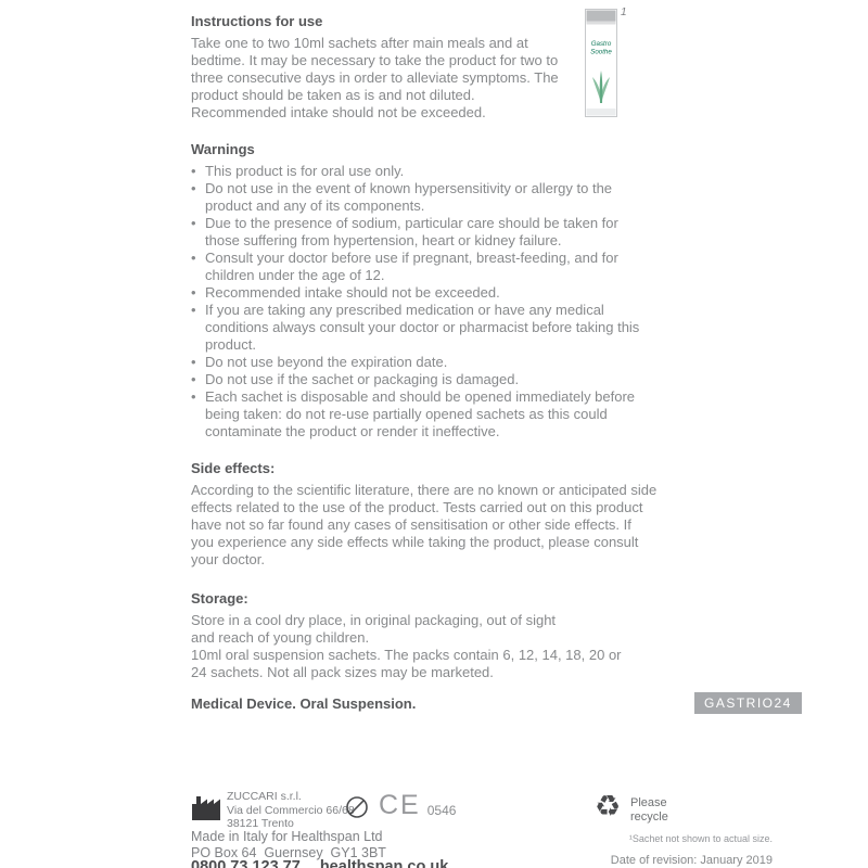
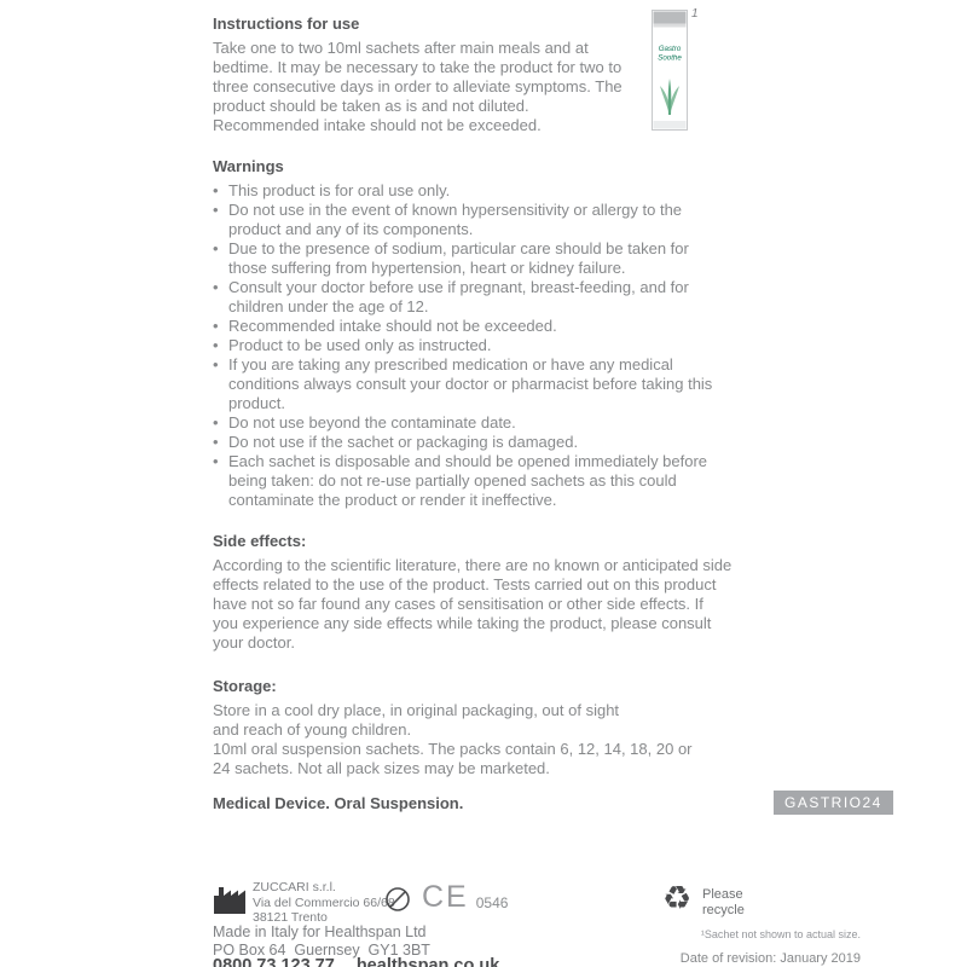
  1
  Instructions for use
  Take one to two 10ml sachets after main meals and at bedtime. It may be necessary to take the product for two to three consecutive days in order to alleviate symptoms. The product should be taken as is and not diluted.
  Recommended intake should not be exceeded.
  Warnings
  This product is for oral use only.
  Do not use in the event of known hypersensitivity or allergy to the product and any of its components.
  Due to the presence of sodium, particular care should be taken for those suffering from hypertension, heart or kidney failure.
  Consult your doctor before use if pregnant, breast-feeding, and for children under the age of 12.
  Recommended intake should not be exceeded.
+ Product to be used only as instructed.
  If you are taking any prescribed medication or have any medical conditions always consult your doctor or pharmacist before taking this product.
- Do not use beyond the expiration date.
+ Do not use beyond the contaminate date.
  Do not use if the sachet or packaging is damaged.
  Each sachet is disposable and should be opened immediately before being taken: do not re-use partially opened sachets as this could contaminate the product or render it ineffective.
  Side effects:
  According to the scientific literature, there are no known or anticipated side effects related to the use of the product. Tests carried out on this product have not so far found any cases of sensitisation or other side effects. If you experience any side effects while taking the product, please consult your doctor.
  Storage:
  Store in a cool dry place, in original packaging, out of sight and reach of young children.
  10ml oral suspension sachets. The packs contain 6, 12, 14, 18, 20 or 24 sachets. Not all pack sizes may be marketed.
  Medical Device. Oral Suspension.
  GASTRIO24
  ZUCCARI s.r.l.
  Via del Commercio 66/68
  38121 Trento
  CE
  0546
  ♻
  Please recycle
  Made in Italy for Healthspan Ltd
  PO Box 64 Guernsey GY1 3BT
  0800 73 123 77 healthspan.co.uk
  ¹Sachet not shown to actual size.
  Date of revision: January 2019
